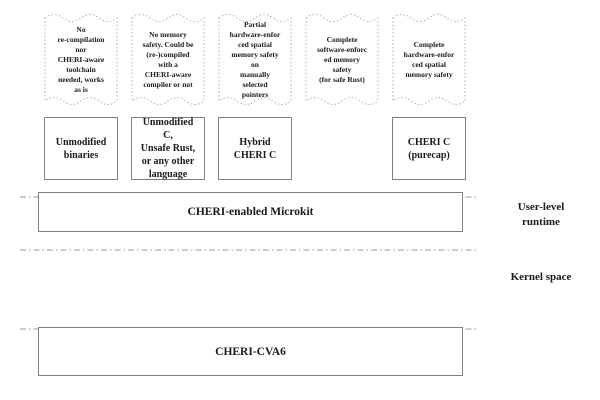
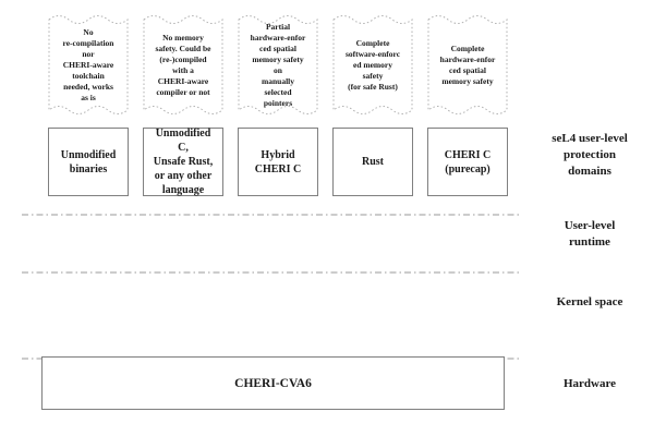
  No
  re-compilation
  nor
  CHERI-aware
  toolchain
  needed, works
  as is
  No memory
  safety. Could be
  (re-)compiled
  with a
  CHERI-aware
  compiler or not
  Partial
  hardware-enfor
  ced spatial
  memory safety
  on
  manually
  selected
  pointers
  Complete
  software-enforc
  ed memory
  safety
  (for safe Rust)
  Complete
  hardware-enfor
  ced spatial
  memory safety
  Unmodified
  binaries
  Unmodified
  C,
  Unsafe Rust,
  or any other
  language
  Hybrid
  CHERI C
+ Rust
  CHERI C
  (purecap)
- CHERI-enabled Microkit
  CHERI-CVA6
+ seL4 user-level
+ protection
+ domains
  User-level
  runtime
  Kernel space
+ Hardware
